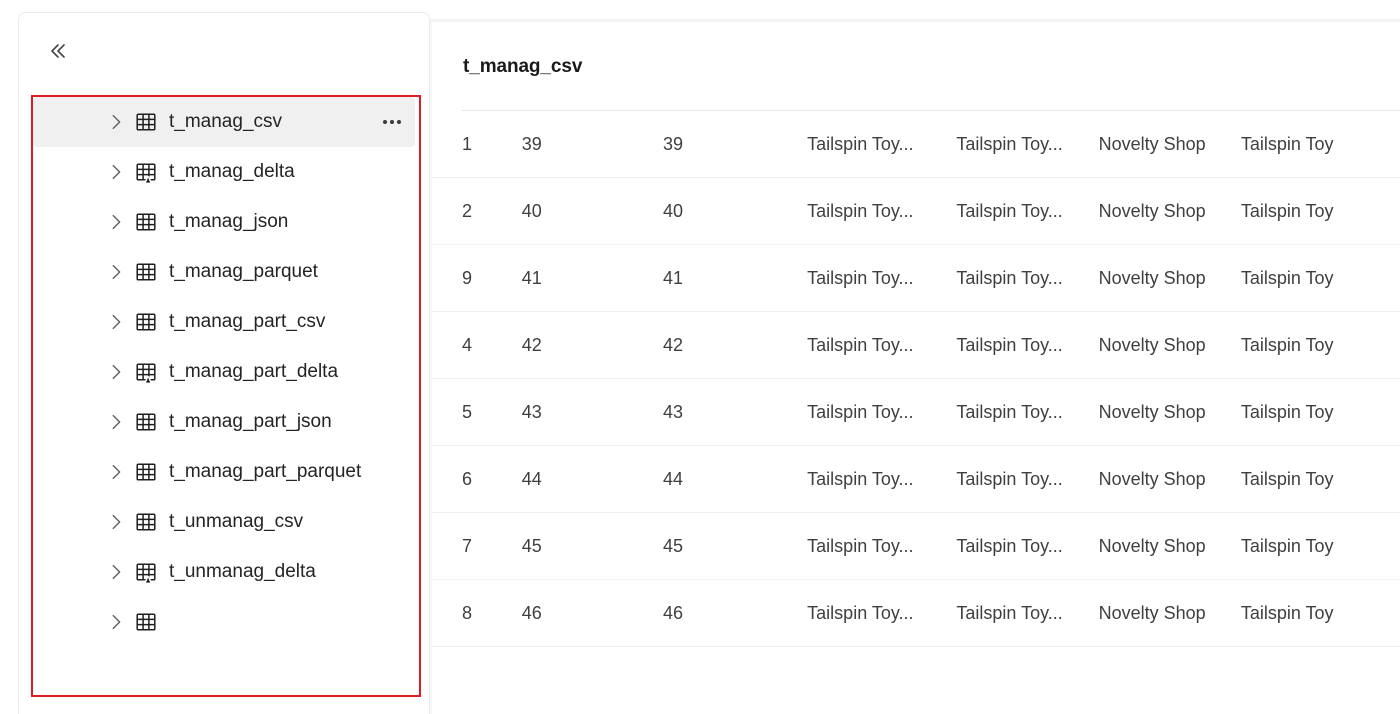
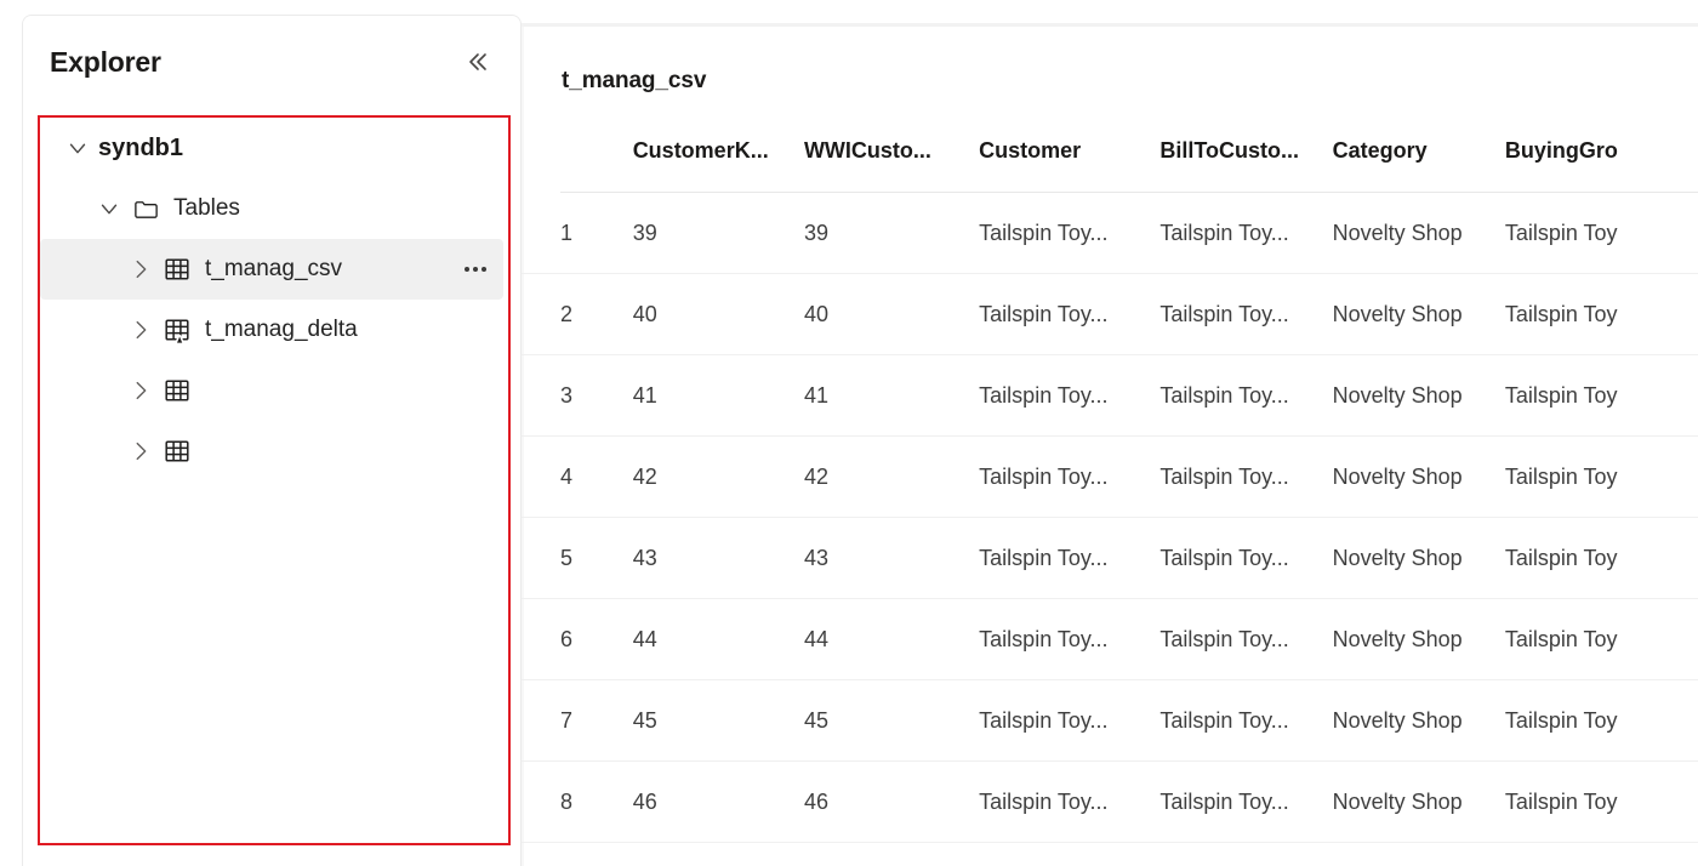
+ Explorer
+ syndb1
+ Tables
  t_manag_csv
  t_manag_delta
- t_manag_json
- t_manag_parquet
- t_manag_part_csv
- t_manag_part_delta
- t_manag_part_json
- t_manag_part_parquet
- t_unmanag_csv
- t_unmanag_delta
  t_manag_csv
+ CustomerK...
+ WWICusto...
+ Customer
+ BillToCusto...
+ Category
+ BuyingGro
  1
  39
  39
  Tailspin Toy...
  Tailspin Toy...
  Novelty Shop
  Tailspin Toy
  2
  40
  40
  Tailspin Toy...
  Tailspin Toy...
  Novelty Shop
  Tailspin Toy
- 9
+ 3
  41
  41
  Tailspin Toy...
  Tailspin Toy...
  Novelty Shop
  Tailspin Toy
  4
  42
  42
  Tailspin Toy...
  Tailspin Toy...
  Novelty Shop
  Tailspin Toy
  5
  43
  43
  Tailspin Toy...
  Tailspin Toy...
  Novelty Shop
  Tailspin Toy
  6
  44
  44
  Tailspin Toy...
  Tailspin Toy...
  Novelty Shop
  Tailspin Toy
  7
  45
  45
  Tailspin Toy...
  Tailspin Toy...
  Novelty Shop
  Tailspin Toy
  8
  46
  46
  Tailspin Toy...
  Tailspin Toy...
  Novelty Shop
  Tailspin Toy
